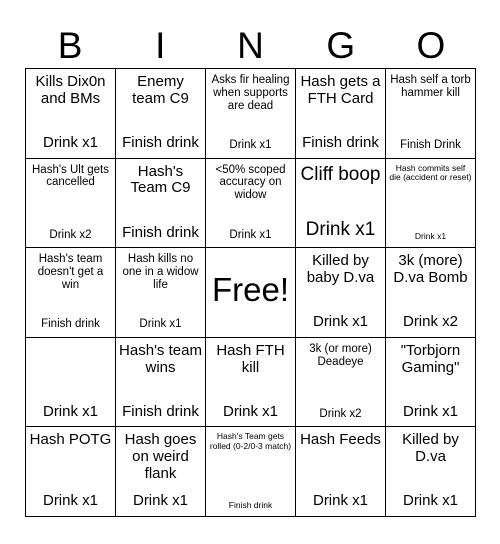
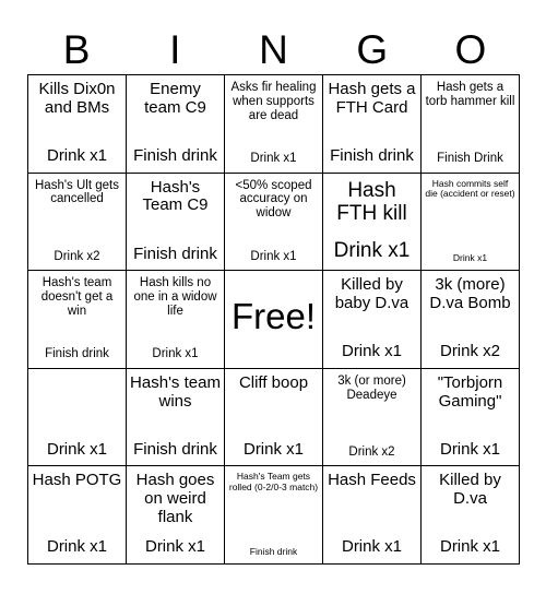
  B
  I
  N
  G
  O
  Kills Dix0n and BMs
  Drink x1
  Enemy team C9
  Finish drink
  Asks fir healing when supports are dead
  Drink x1
  Hash gets a FTH Card
  Finish drink
- Hash self a torb hammer kill
+ Hash gets a torb hammer kill
  Finish Drink
  Hash's Ult gets cancelled
  Drink x2
  Hash's Team C9
  Finish drink
  <50% scoped accuracy on widow
  Drink x1
- Cliff boop
+ Hash FTH kill
  Drink x1
  Hash commits self die (accident or reset)
  Drink x1
  Hash's team doesn't get a win
  Finish drink
  Hash kills no one in a widow life
  Drink x1
  Free!
  Killed by baby D.va
  Drink x1
  3k (more) D.va Bomb
  Drink x2
  Drink x1
  Hash's team wins
  Finish drink
- Hash FTH kill
+ Cliff boop
  Drink x1
  3k (or more) Deadeye
  Drink x2
  "Torbjorn Gaming"
  Drink x1
  Hash POTG
  Drink x1
  Hash goes on weird flank
  Drink x1
  Hash's Team gets rolled (0-2/0-3 match)
  Finish drink
  Hash Feeds
  Drink x1
  Killed by D.va
  Drink x1
